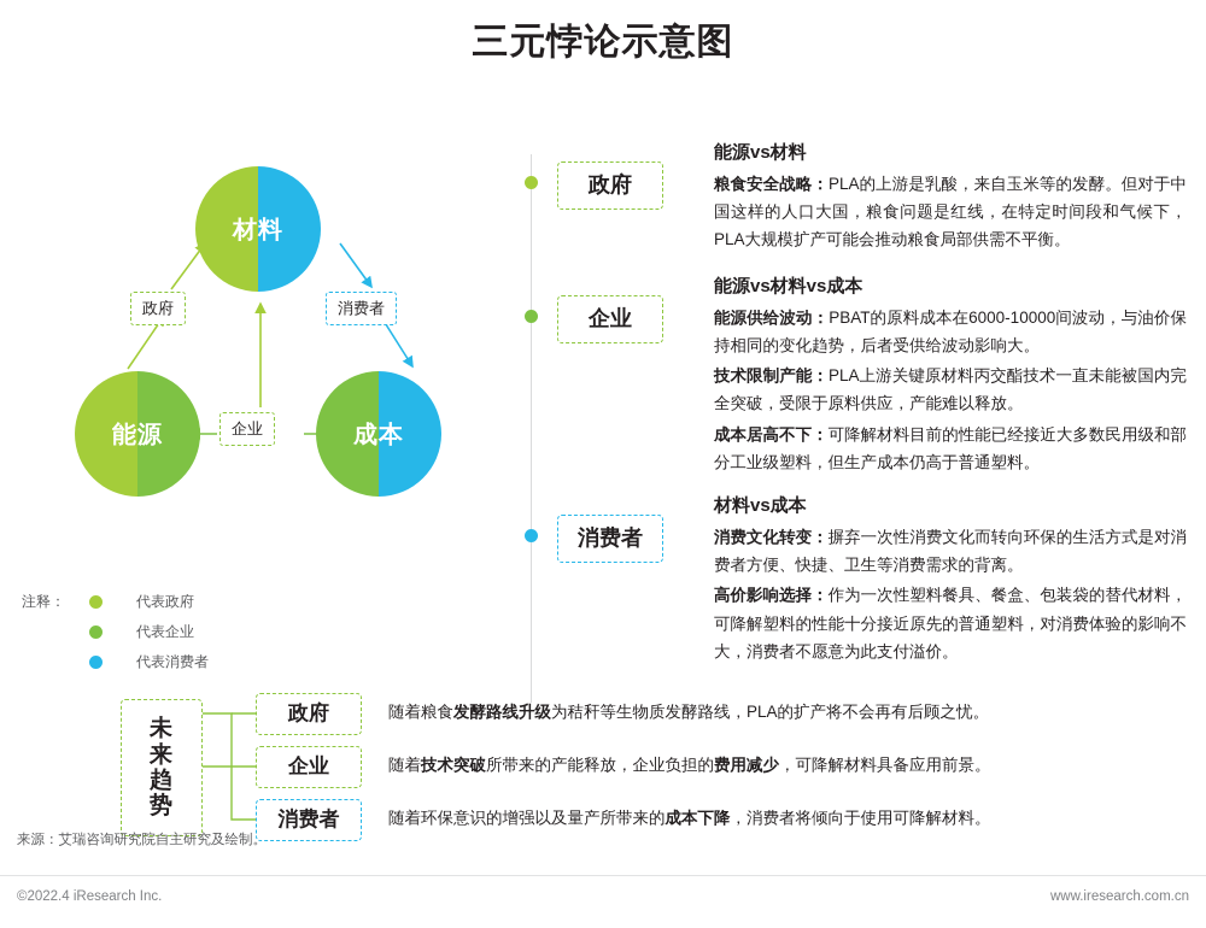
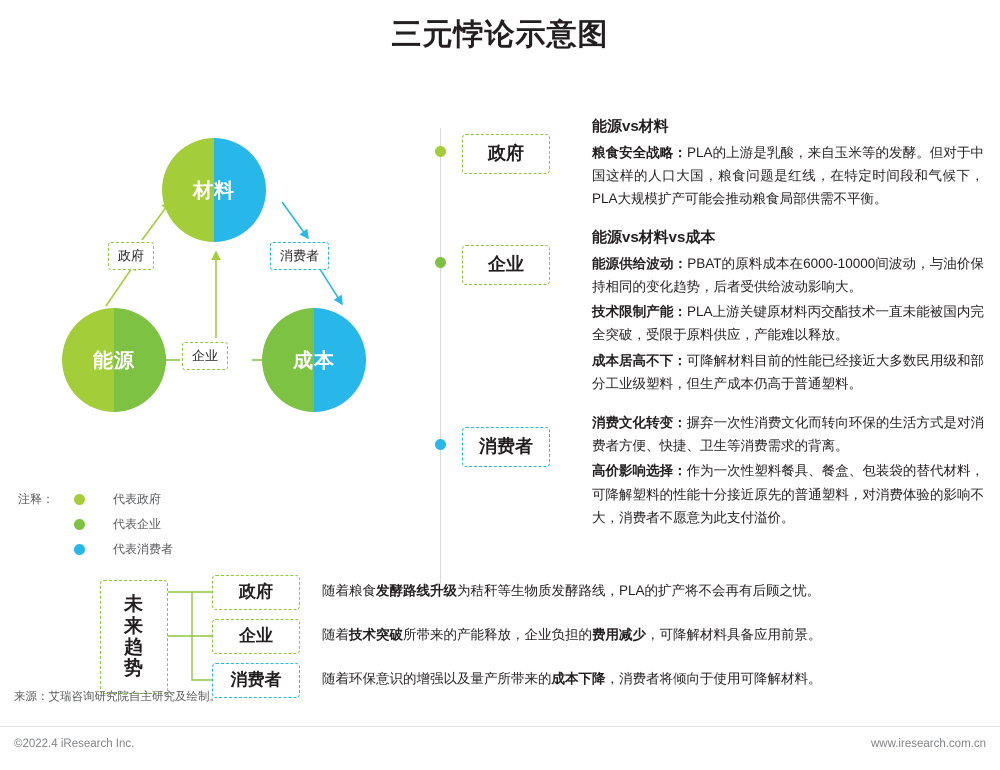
  三元悖论示意图
  材料
  能源
  成本
  政府
  消费者
  企业
  注释：
  代表政府
  代表企业
  代表消费者
  政府
  能源vs材料
  粮食安全战略：PLA的上游是乳酸，来自玉米等的发酵。但对于中国这样的人口大国，粮食问题是红线，在特定时间段和气候下，PLA大规模扩产可能会推动粮食局部供需不平衡。
  企业
  能源vs材料vs成本
  能源供给波动：PBAT的原料成本在6000-10000间波动，与油价保持相同的变化趋势，后者受供给波动影响大。
  技术限制产能：PLA上游关键原材料丙交酯技术一直未能被国内完全突破，受限于原料供应，产能难以释放。
  成本居高不下：可降解材料目前的性能已经接近大多数民用级和部分工业级塑料，但生产成本仍高于普通塑料。
  消费者
- 材料vs成本
  消费文化转变：摒弃一次性消费文化而转向环保的生活方式是对消费者方便、快捷、卫生等消费需求的背离。
  高价影响选择：作为一次性塑料餐具、餐盒、包装袋的替代材料，可降解塑料的性能十分接近原先的普通塑料，对消费体验的影响不大，消费者不愿意为此支付溢价。
  未
  来
  趋
  势
  政府
  随着粮食发酵路线升级为秸秆等生物质发酵路线，PLA的扩产将不会再有后顾之忧。
  企业
  随着技术突破所带来的产能释放，企业负担的费用减少，可降解材料具备应用前景。
  消费者
  随着环保意识的增强以及量产所带来的成本下降，消费者将倾向于使用可降解材料。
  来源：艾瑞咨询研究院自主研究及绘制。
  ©2022.4 iResearch Inc.
  www.iresearch.com.cn
